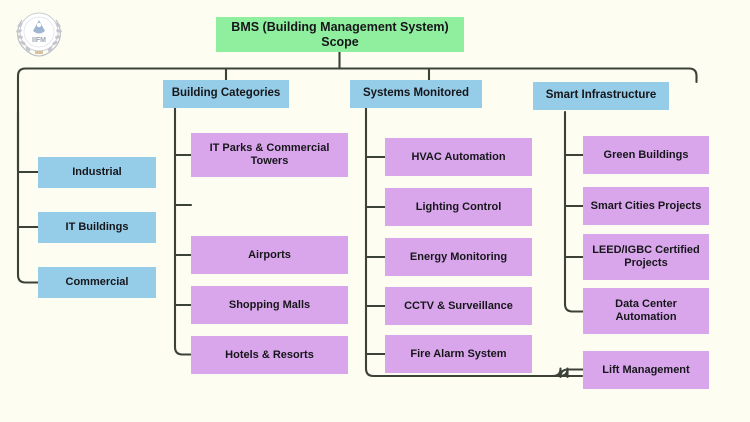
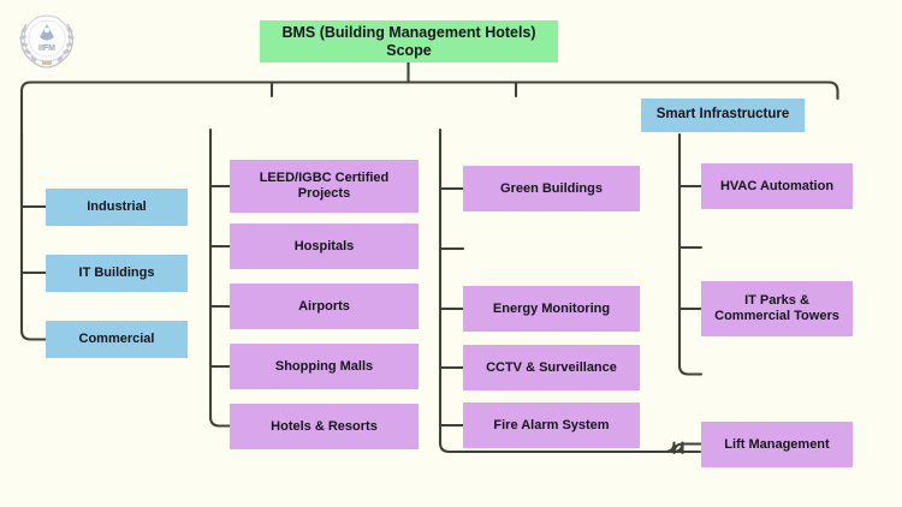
- BMS (Building Management System) Scope
+ BMS (Building Management Hotels) Scope
- Building Categories
- Systems Monitored
  Smart Infrastructure
  Industrial
  IT Buildings
  Commercial
- IT Parks & Commercial Towers
+ LEED/IGBC Certified Projects
+ Hospitals
  Airports
  Shopping Malls
  Hotels & Resorts
- HVAC Automation
+ Green Buildings
- Lighting Control
  Energy Monitoring
  CCTV & Surveillance
  Fire Alarm System
- Green Buildings
+ HVAC Automation
- Smart Cities Projects
- LEED/IGBC Certified Projects
+ IT Parks & Commercial Towers
- Data Center Automation
  Lift Management
